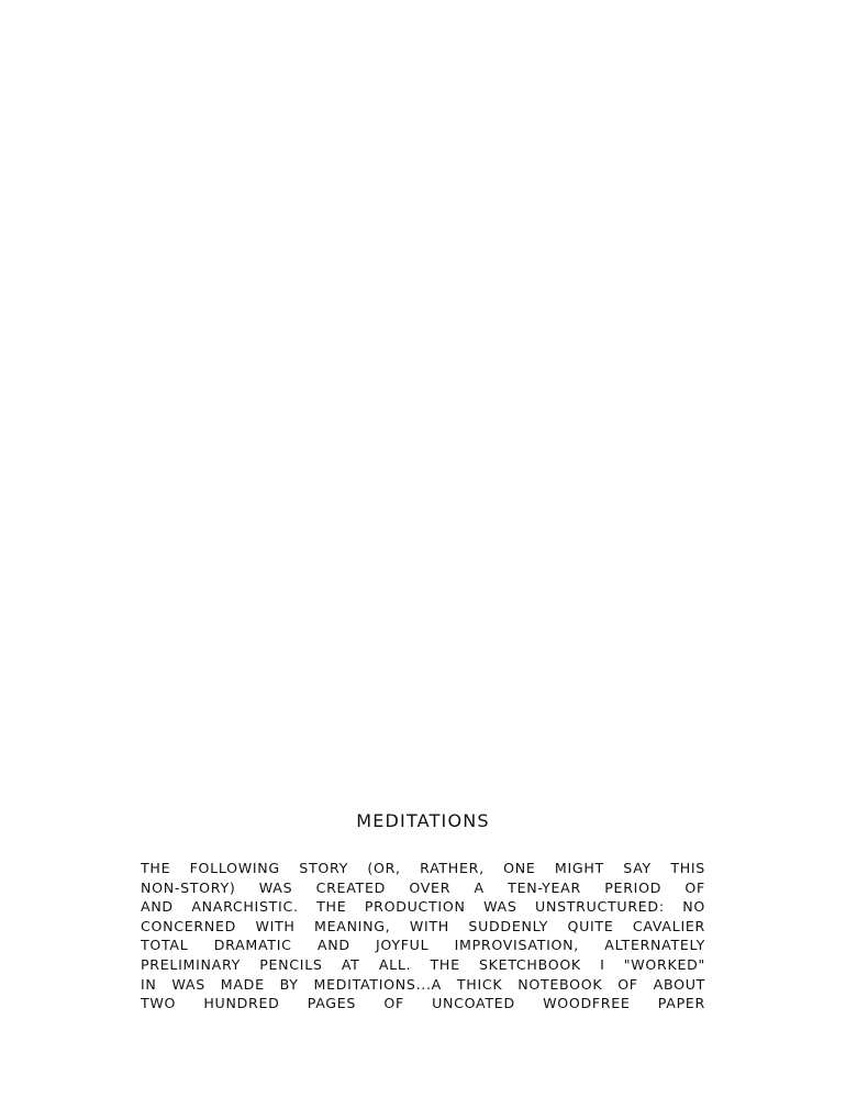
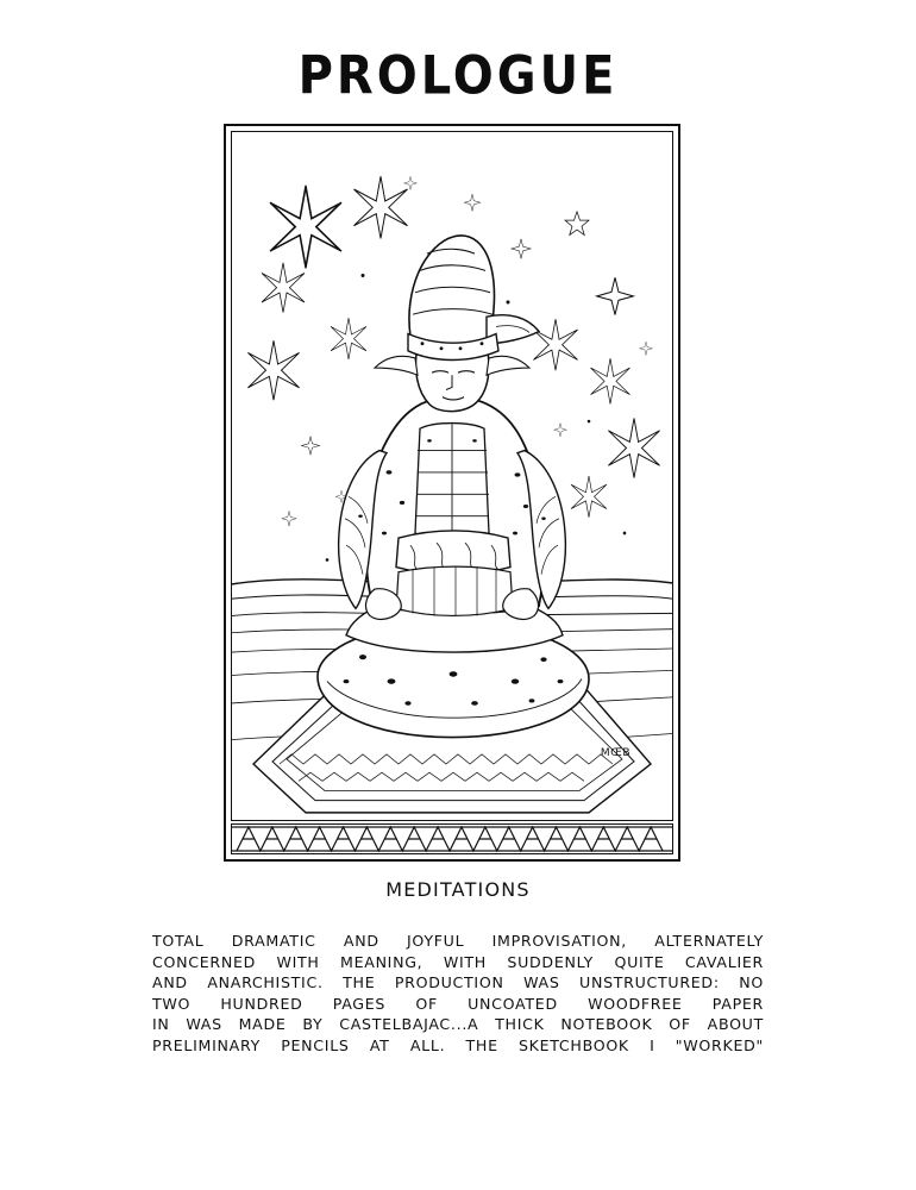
+ PROLOGUE
+ MŒB
  MEDITATIONS
- THE FOLLOWING STORY (OR, RATHER, ONE MIGHT SAY THIS
- NON-STORY) WAS CREATED OVER A TEN-YEAR PERIOD OF
- AND ANARCHISTIC. THE PRODUCTION WAS UNSTRUCTURED: NO
+ TOTAL DRAMATIC AND JOYFUL IMPROVISATION, ALTERNATELY
  CONCERNED WITH MEANING, WITH SUDDENLY QUITE CAVALIER
- TOTAL DRAMATIC AND JOYFUL IMPROVISATION, ALTERNATELY
+ AND ANARCHISTIC. THE PRODUCTION WAS UNSTRUCTURED: NO
- PRELIMINARY PENCILS AT ALL. THE SKETCHBOOK I "WORKED"
+ TWO HUNDRED PAGES OF UNCOATED WOODFREE PAPER
- IN WAS MADE BY MEDITATIONS...A THICK NOTEBOOK OF ABOUT
+ IN WAS MADE BY CASTELBAJAC...A THICK NOTEBOOK OF ABOUT
- TWO HUNDRED PAGES OF UNCOATED WOODFREE PAPER
+ PRELIMINARY PENCILS AT ALL. THE SKETCHBOOK I "WORKED"
